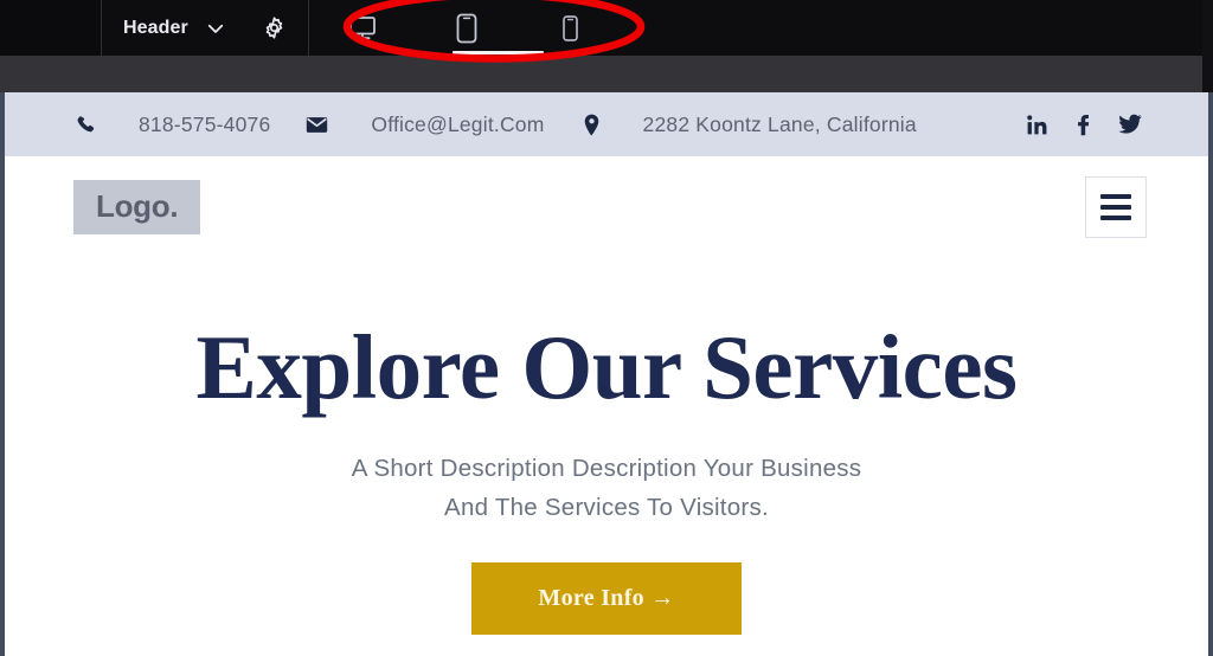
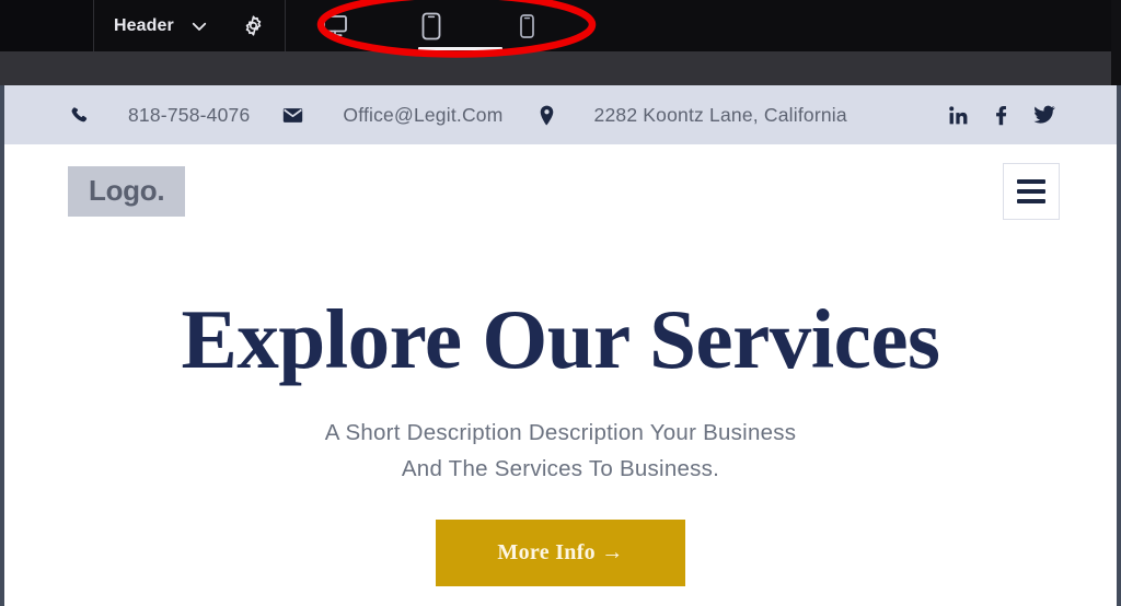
  Header
- 818-575-4076
+ 818-758-4076
  Office@Legit.Com
  2282 Koontz Lane, California
  Logo.
  Explore Our Services
  A Short Description Description Your Business
- And The Services To Visitors.
+ And The Services To Business.
  More Info →
